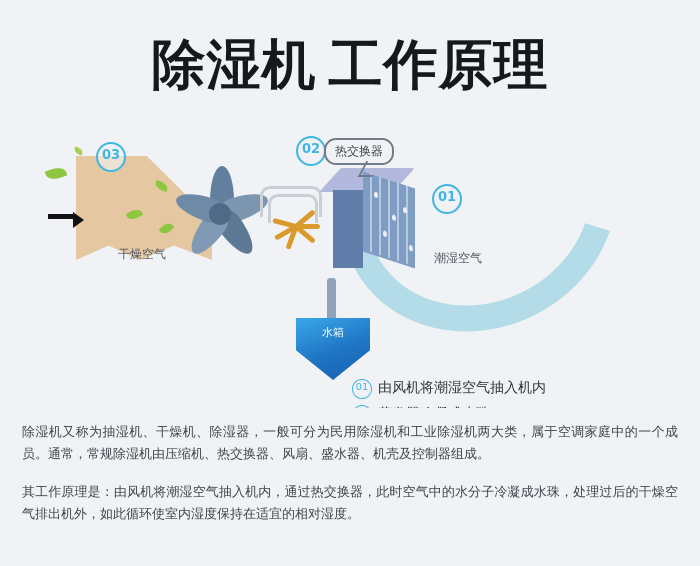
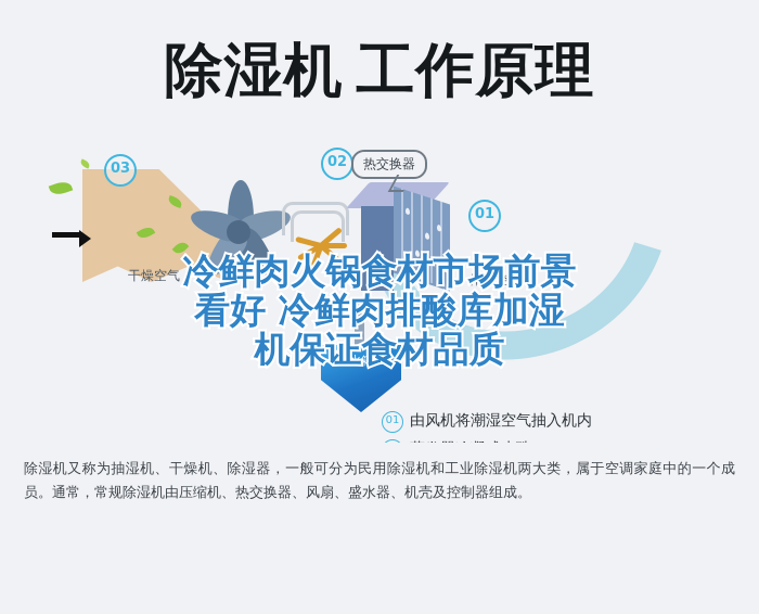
  除湿机 工作原理
  水箱
  03
  02
  01
  热交换器
  干燥空气
  潮湿空气
  01
  由风机将潮湿空气抽入机内
+ 冷鲜肉火锅食材市场前景
+ 看好 冷鲜肉排酸库加湿
+ 机保证食材品质
  除湿机又称为抽湿机、干燥机、除湿器，一般可分为民用除湿机和工业除湿机两大类，属于空调家庭中的一个成员。通常，常规除湿机由压缩机、热交换器、风扇、盛水器、机壳及控制器组成。
- 其工作原理是：由风机将潮湿空气抽入机内，通过热交换器，此时空气中的水分子冷凝成水珠，处理过后的干燥空气排出机外，如此循环使室内湿度保持在适宜的相对湿度。
